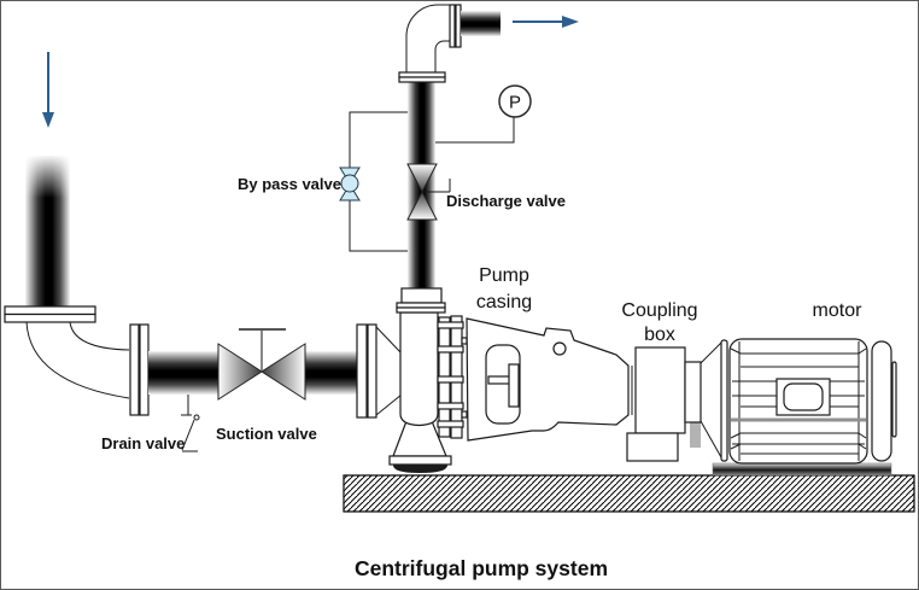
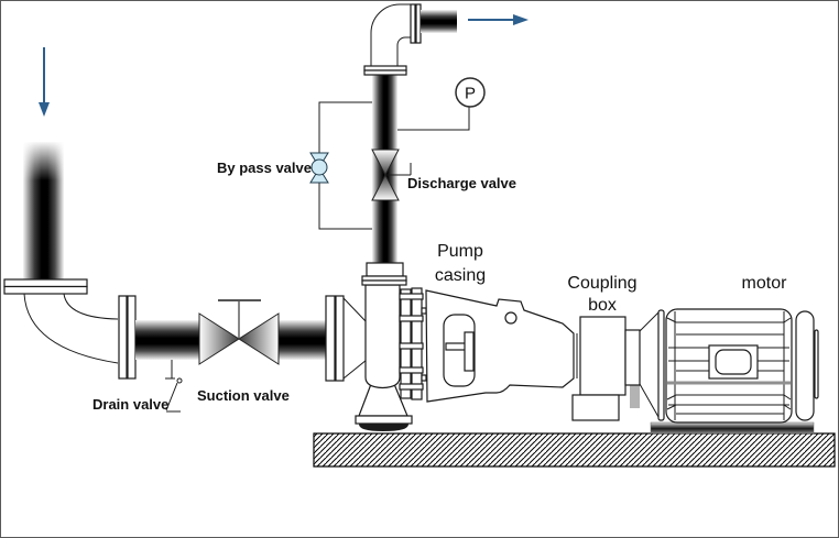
  P
  By pass valve
  Discharge valve
  Pump
  casing
  Coupling
  box
  motor
  Drain valve
  Suction valve
- Centrifugal pump system
